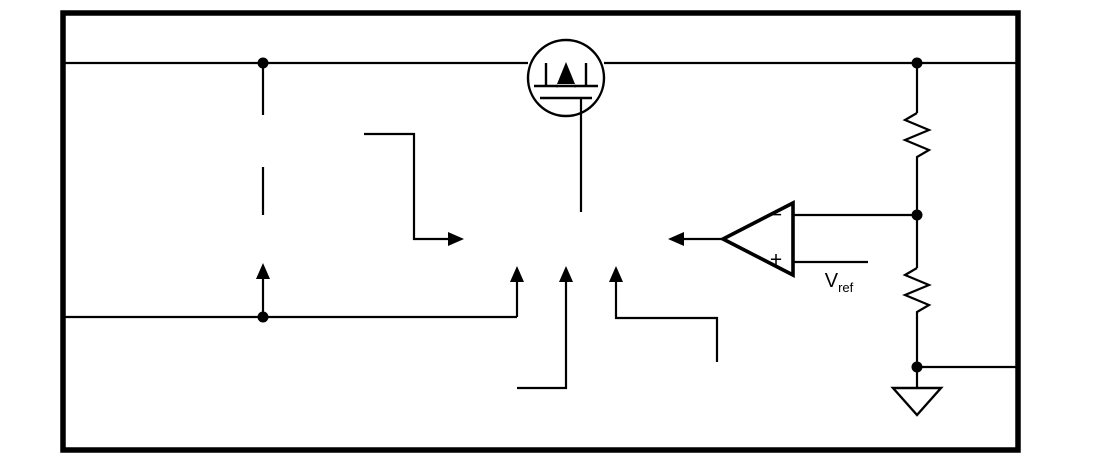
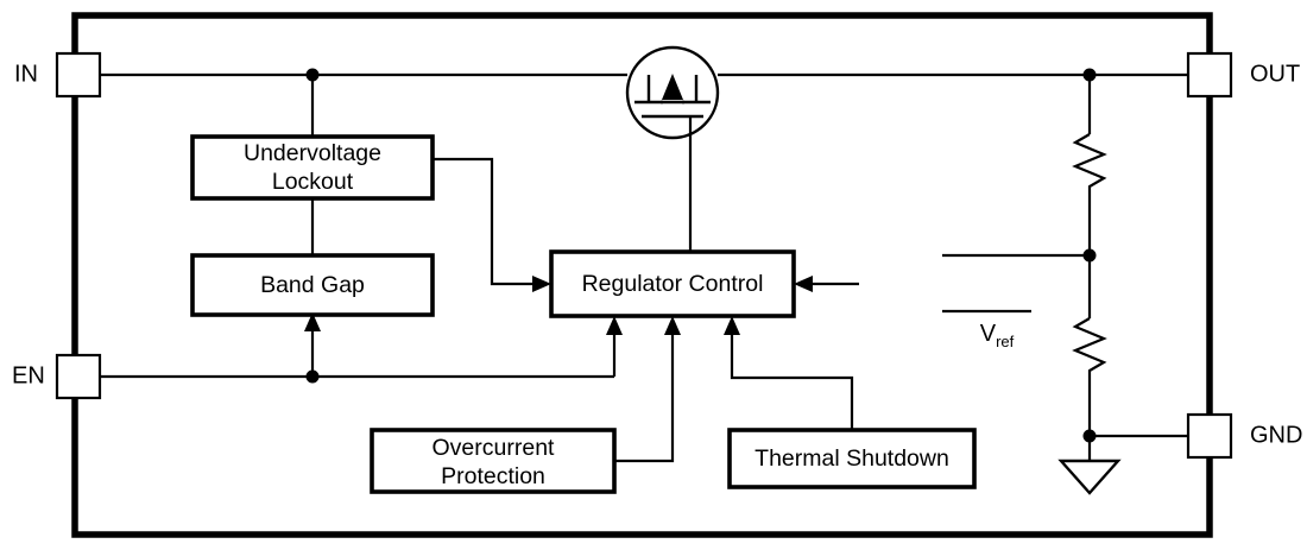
- −
- +
  Vref
+ Undervoltage
+ Lockout
+ Band Gap
+ Regulator Control
+ Overcurrent
+ Protection
+ Thermal Shutdown
+ IN
+ EN
+ OUT
+ GND
